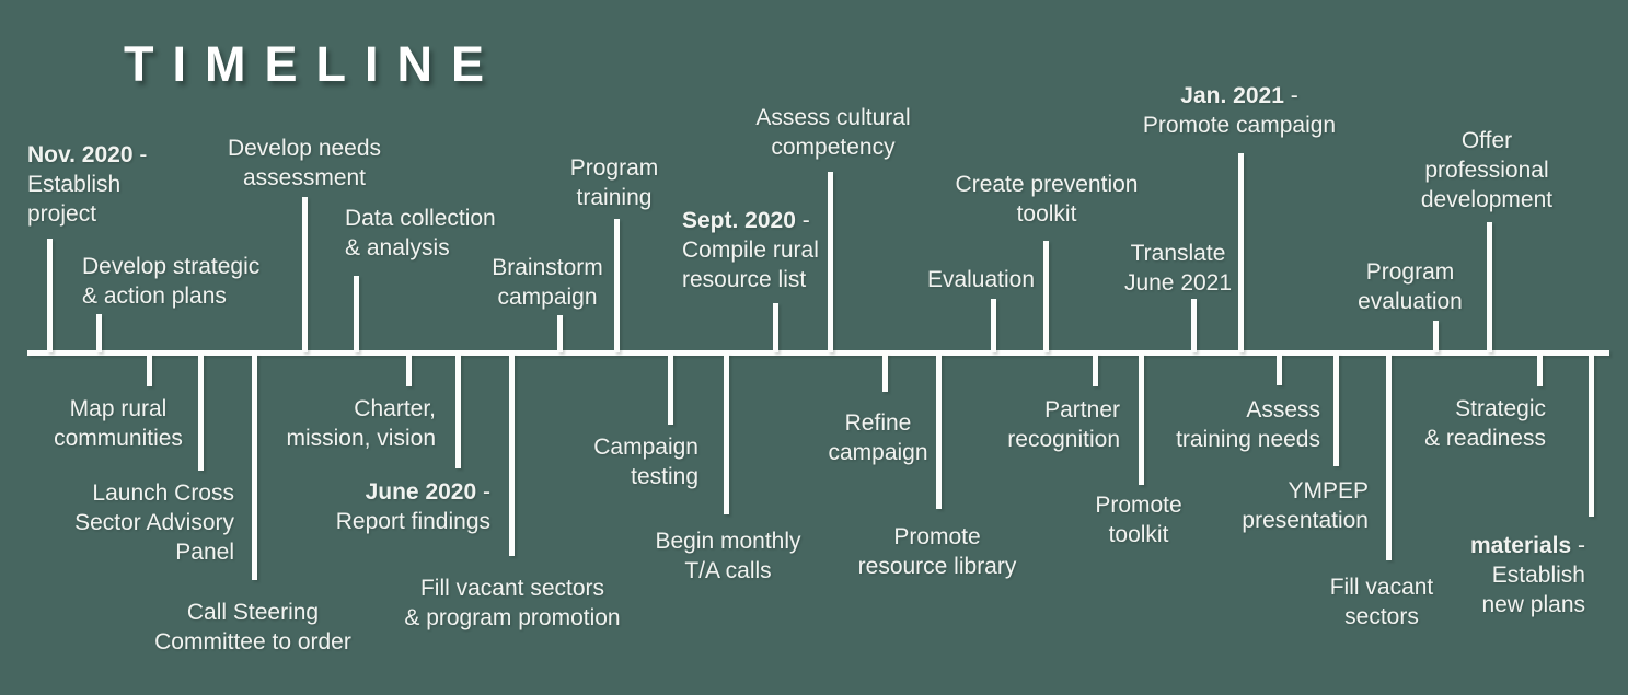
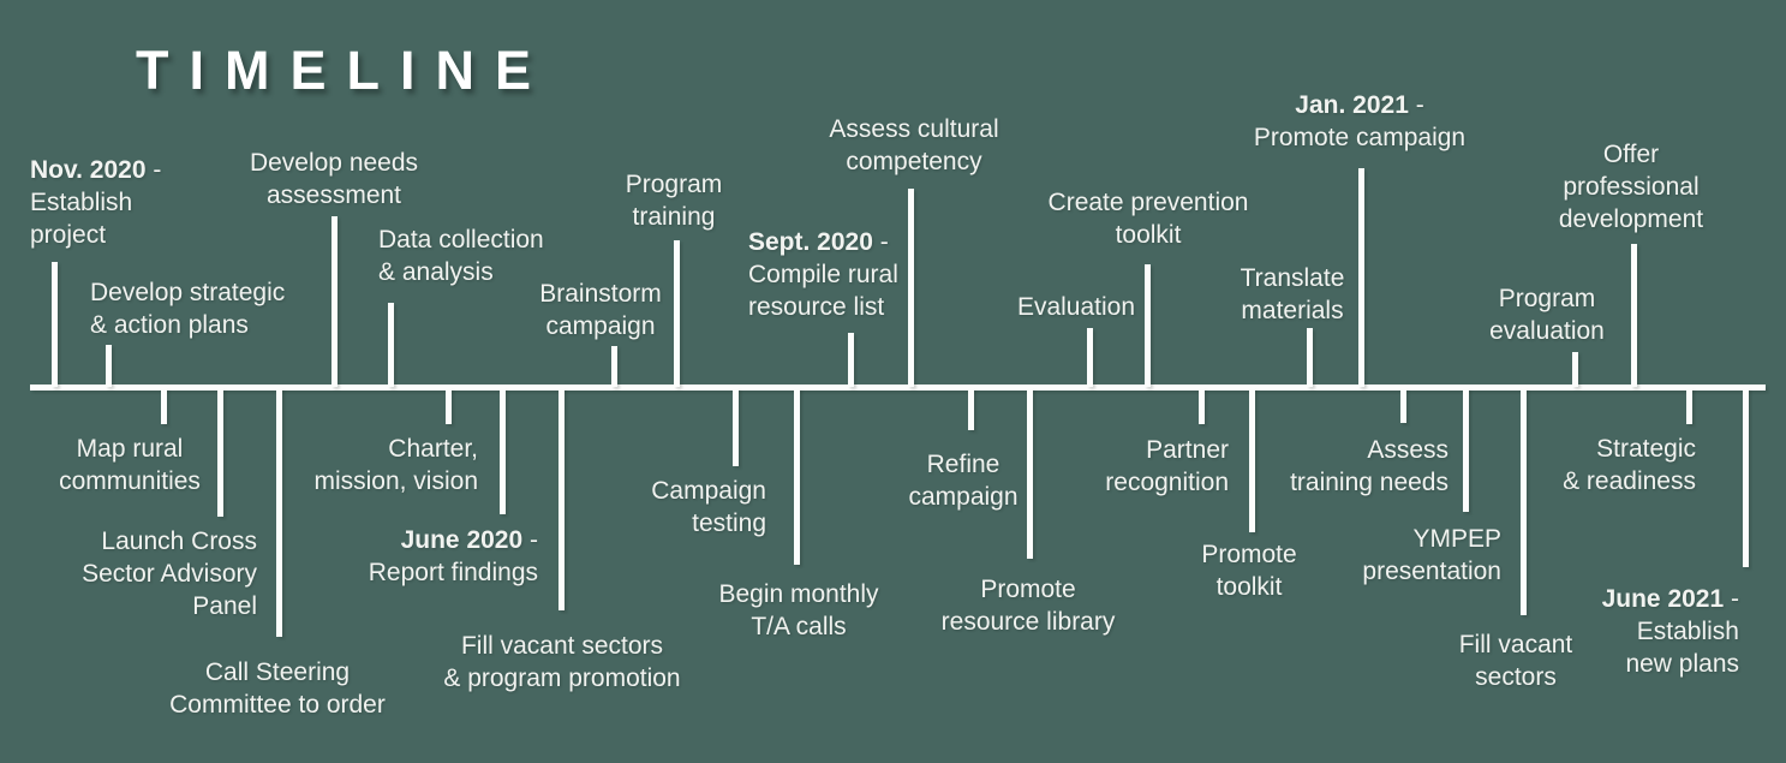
  TIMELINE
  Nov. 2020 -
  Establish
  project
  Develop strategic
  & action plans
  Develop needs
  assessment
  Data collection
  & analysis
  Brainstorm
  campaign
  Program
  training
  Sept. 2020 -
  Compile rural
  resource list
  Assess cultural
  competency
  Evaluation
  Create prevention
  toolkit
  Translate
- June 2021
+ materials
  Jan. 2021 -
  Promote campaign
  Program
  evaluation
  Offer
  professional
  development
  Map rural
  communities
  Launch Cross
  Sector Advisory
  Panel
  Call Steering
  Committee to order
  Charter,
  mission, vision
  June 2020 -
  Report findings
  Fill vacant sectors
  & program promotion
  Campaign
  testing
  Begin monthly
  T/A calls
  Refine
  campaign
  Promote
  resource library
  Partner
  recognition
  Promote
  toolkit
  Assess
  training needs
  YMPEP
  presentation
  Fill vacant
  sectors
  Strategic
  & readiness
- materials -
+ June 2021 -
  Establish
  new plans
